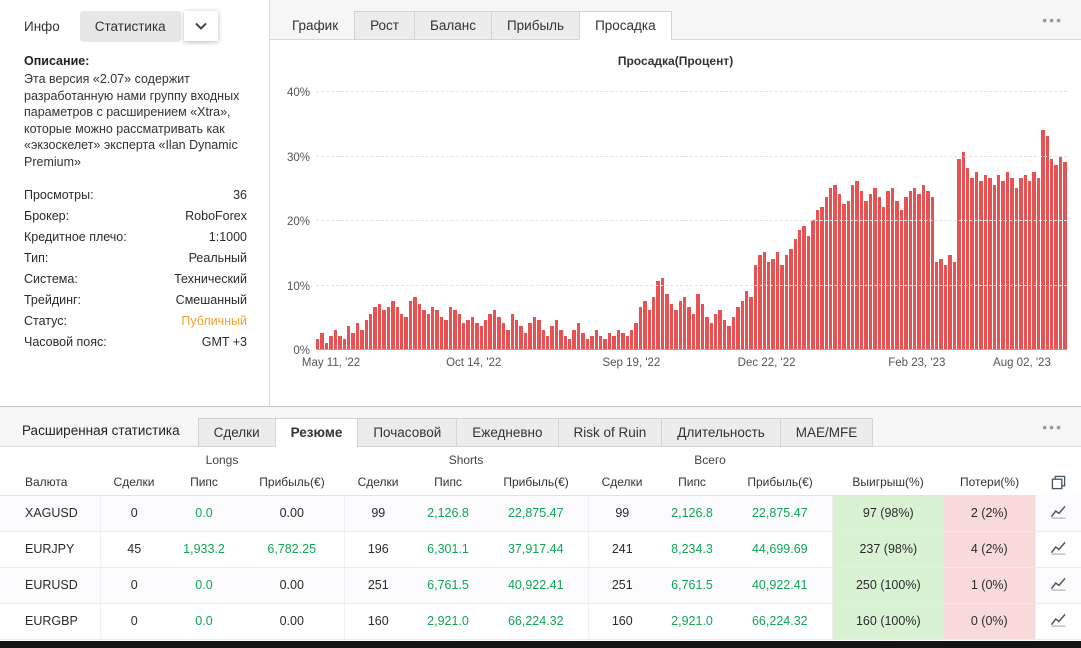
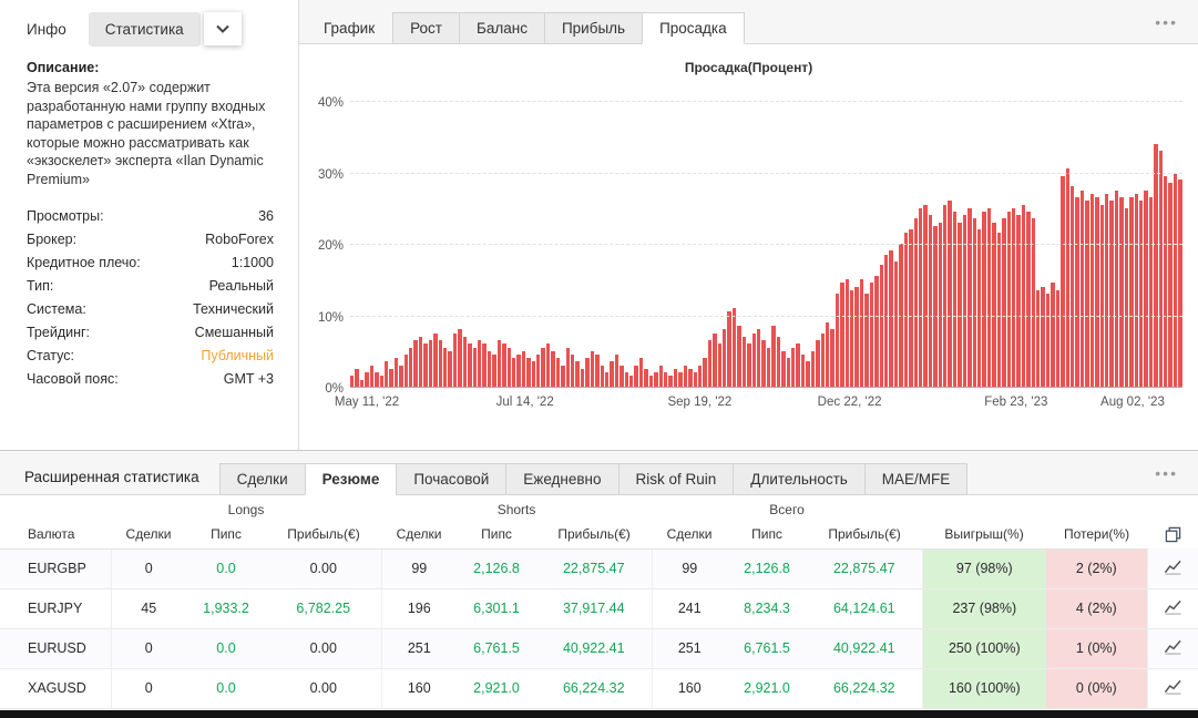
  Инфо
  Статистика
  Описание:
  Эта версия «2.07» содержит разработанную нами группу входных параметров с расширением «Xtra», которые можно рассматривать как «экзоскелет» эксперта «Ilan Dynamic Premium»
  Просмотры:
  36
  Брокер:
  RoboForex
  Кредитное плечо:
  1:1000
  Тип:
  Реальный
  Система:
  Технический
  Трейдинг:
  Смешанный
  Статус:
  Публичный
  Часовой пояс:
  GMT +3
  График
  Рост
  Баланс
  Прибыль
  Просадка
  Просадка(Процент)
  0%
  10%
  20%
  30%
  40%
  May 11, '22
- Oct 14, '22
+ Jul 14, '22
  Sep 19, '22
  Dec 22, '22
  Feb 23, '23
  Aug 02, '23
  Расширенная статистика
  Сделки
  Резюме
  Почасовой
  Ежедневно
  Risk of Ruin
  Длительность
  MAE/MFE
  	Longs	Shorts	Всего
  Валюта	Сделки	Пипс	Прибыль(€)	Сделки	Пипс	Прибыль(€)	Сделки	Пипс	Прибыль(€)	Выигрыш(%)	Потери(%)
- XAGUSD	0	0.0	0.00	99	2,126.8	22,875.47	99	2,126.8	22,875.47	97 (98%)	2 (2%)
+ EURGBP	0	0.0	0.00	99	2,126.8	22,875.47	99	2,126.8	22,875.47	97 (98%)	2 (2%)
- EURJPY	45	1,933.2	6,782.25	196	6,301.1	37,917.44	241	8,234.3	44,699.69	237 (98%)	4 (2%)
+ EURJPY	45	1,933.2	6,782.25	196	6,301.1	37,917.44	241	8,234.3	64,124.61	237 (98%)	4 (2%)
  EURUSD	0	0.0	0.00	251	6,761.5	40,922.41	251	6,761.5	40,922.41	250 (100%)	1 (0%)
- EURGBP	0	0.0	0.00	160	2,921.0	66,224.32	160	2,921.0	66,224.32	160 (100%)	0 (0%)
+ XAGUSD	0	0.0	0.00	160	2,921.0	66,224.32	160	2,921.0	66,224.32	160 (100%)	0 (0%)
